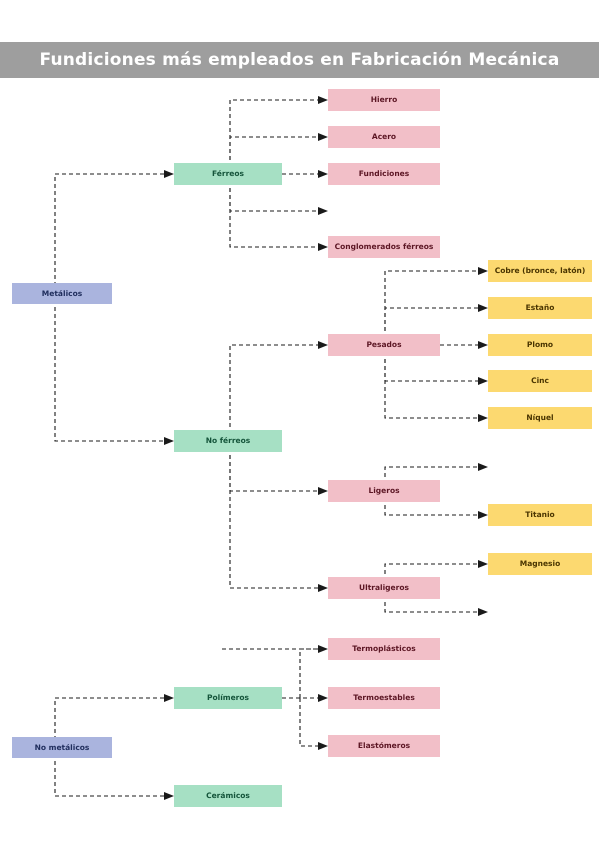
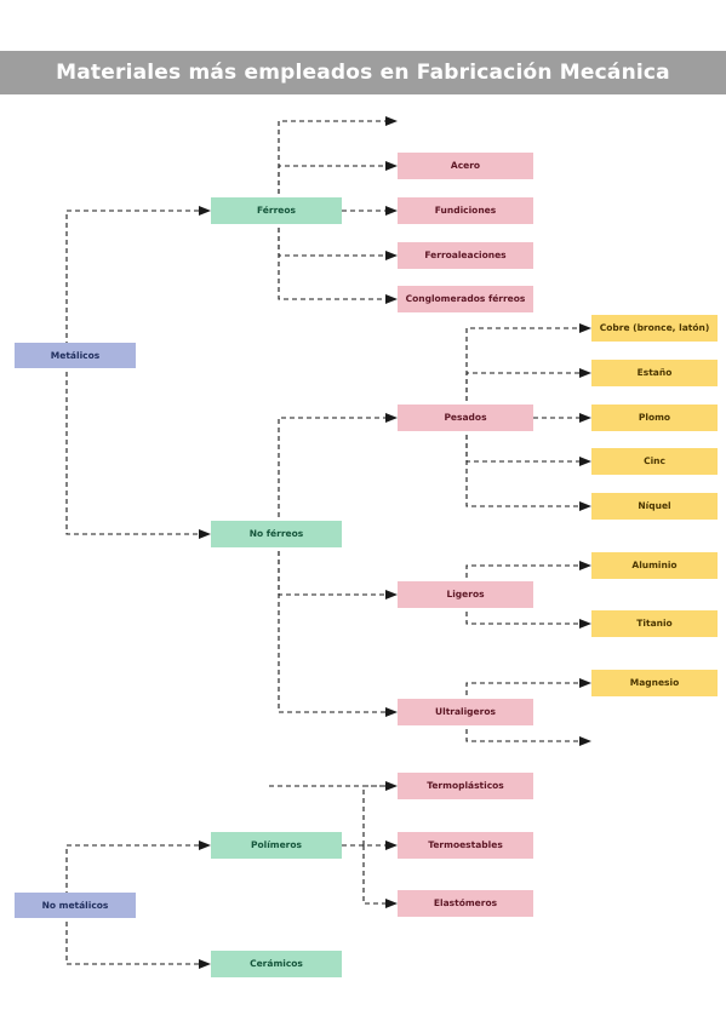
- Fundiciones más empleados en Fabricación Mecánica
+ Materiales más empleados en Fabricación Mecánica
  Metálicos
  No metálicos
  Férreos
  No férreos
  Polímeros
  Cerámicos
- Hierro
  Acero
  Fundiciones
+ Ferroaleaciones
  Conglomerados férreos
  Pesados
  Ligeros
  Ultraligeros
  Termoplásticos
  Termoestables
  Elastómeros
  Cobre (bronce, latón)
  Estaño
  Plomo
  Cinc
  Níquel
+ Aluminio
  Titanio
  Magnesio
